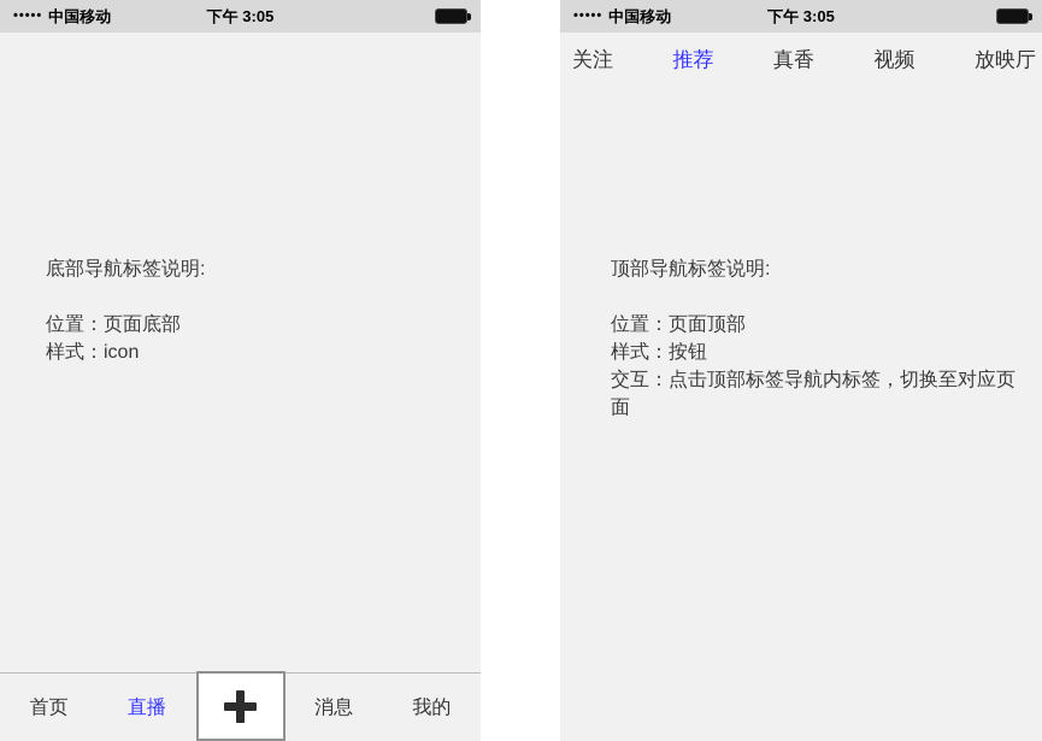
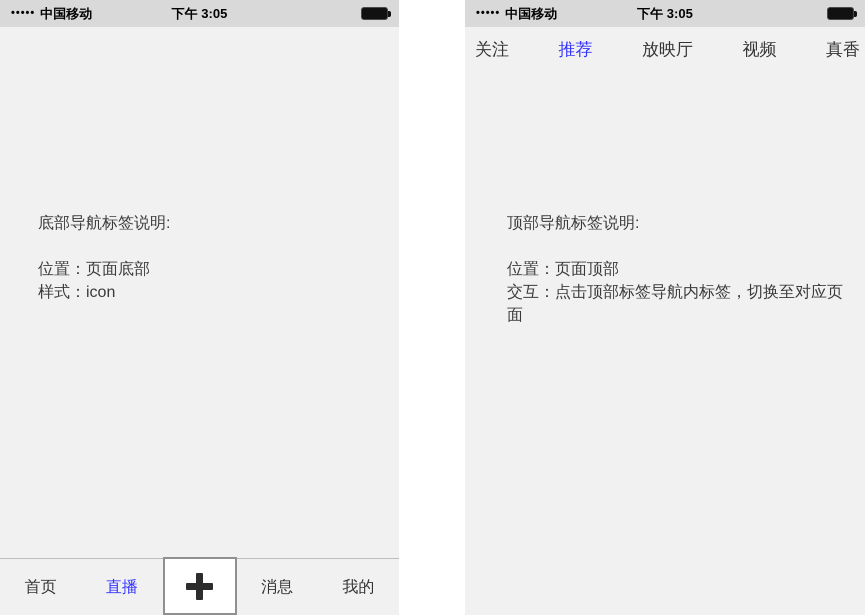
  •••••
  中国移动
  下午 3:05
  底部导航标签说明:
  位置：页面底部
  样式：icon
  首页
  直播
  消息
  我的
  •••••
  中国移动
  下午 3:05
  关注
  推荐
- 真香
+ 放映厅
  视频
- 放映厅
+ 真香
  顶部导航标签说明:
  位置：页面顶部
- 样式：按钮
  交互：点击顶部标签导航内标签，切换至对应页面
